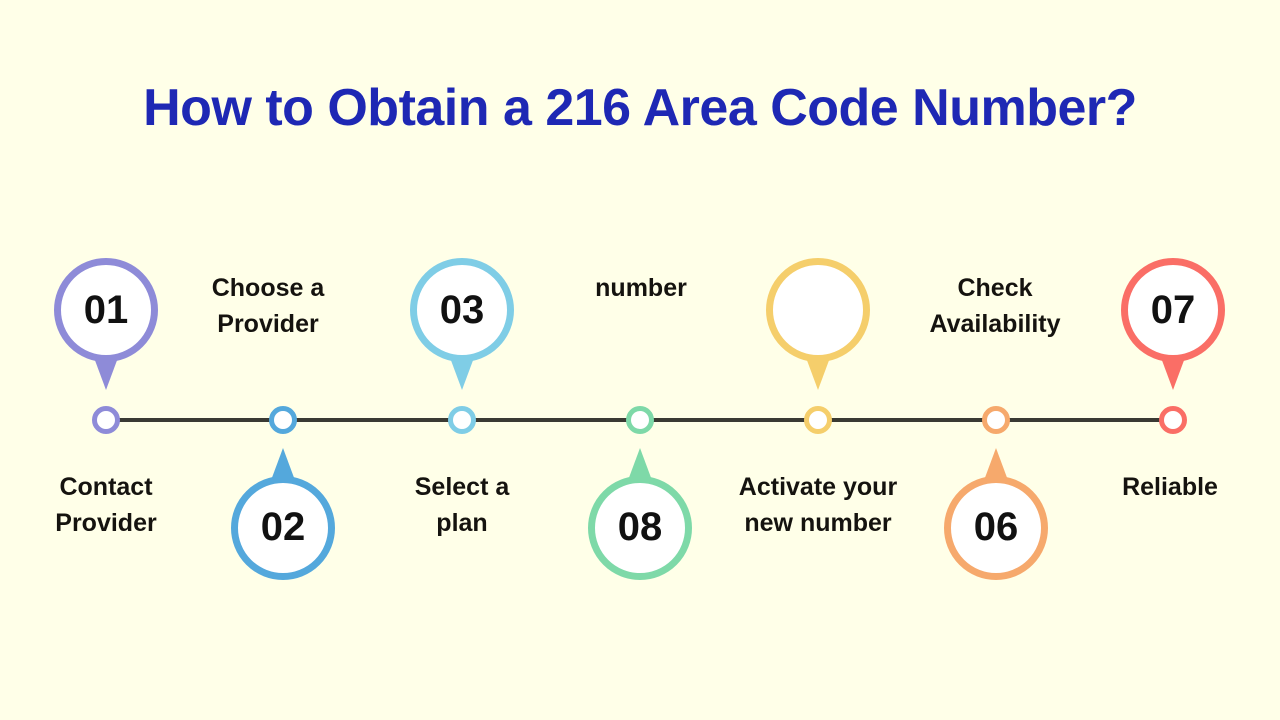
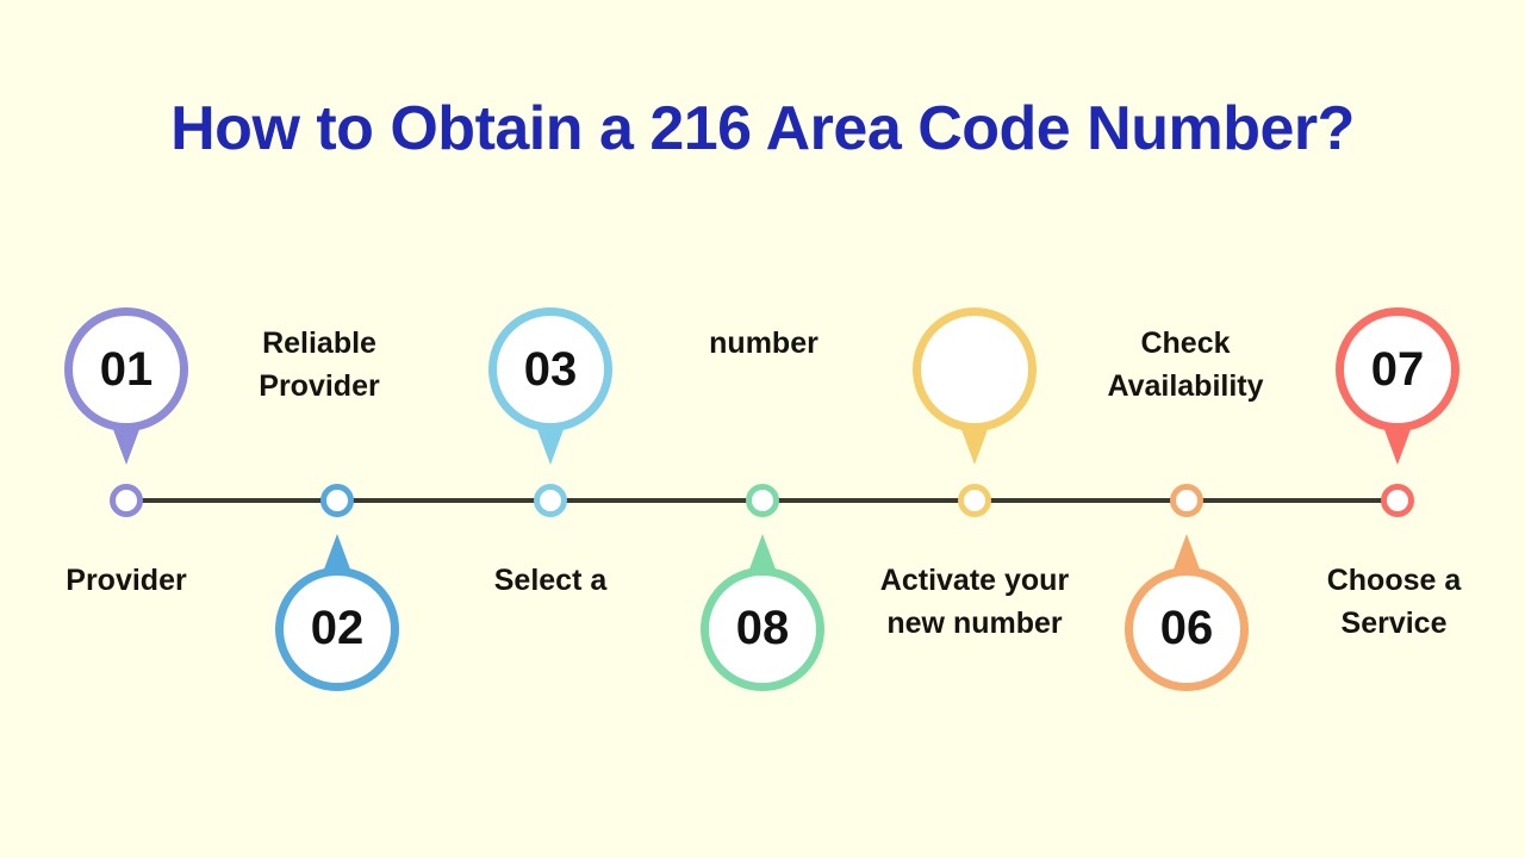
  How to Obtain a 216 Area Code Number?
  01
  02
  03
  08
  06
  07
- Choose a
+ Reliable
  Provider
- Contact
  Provider
  number
  Select a
- plan
  Check
  Availability
  Activate your
  new number
- Reliable
+ Choose a
+ Service
